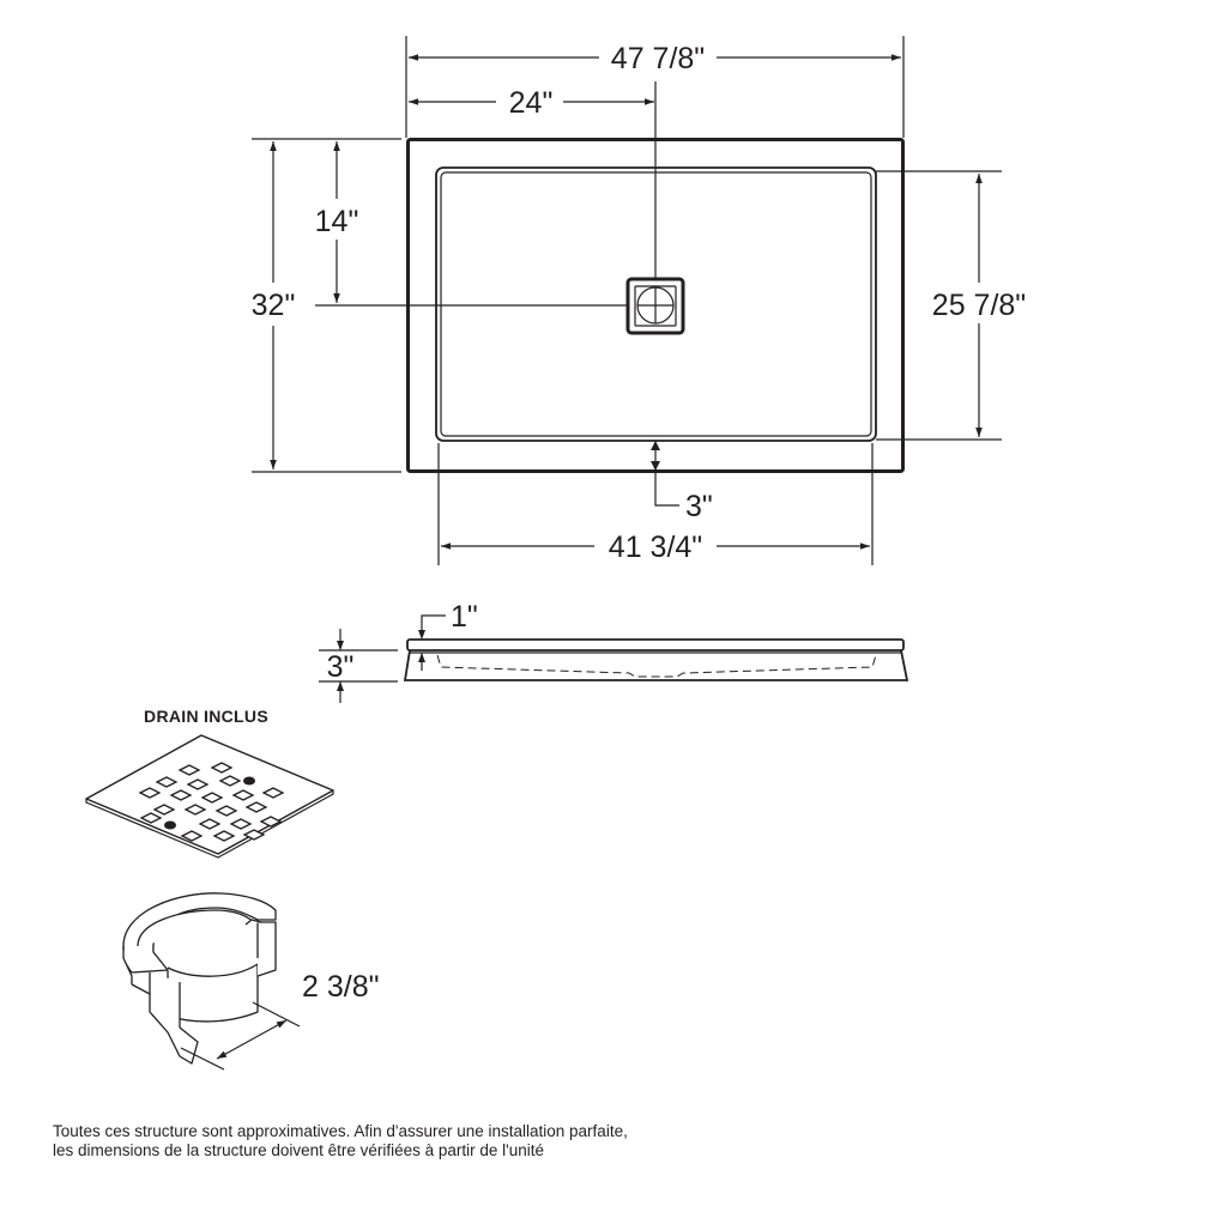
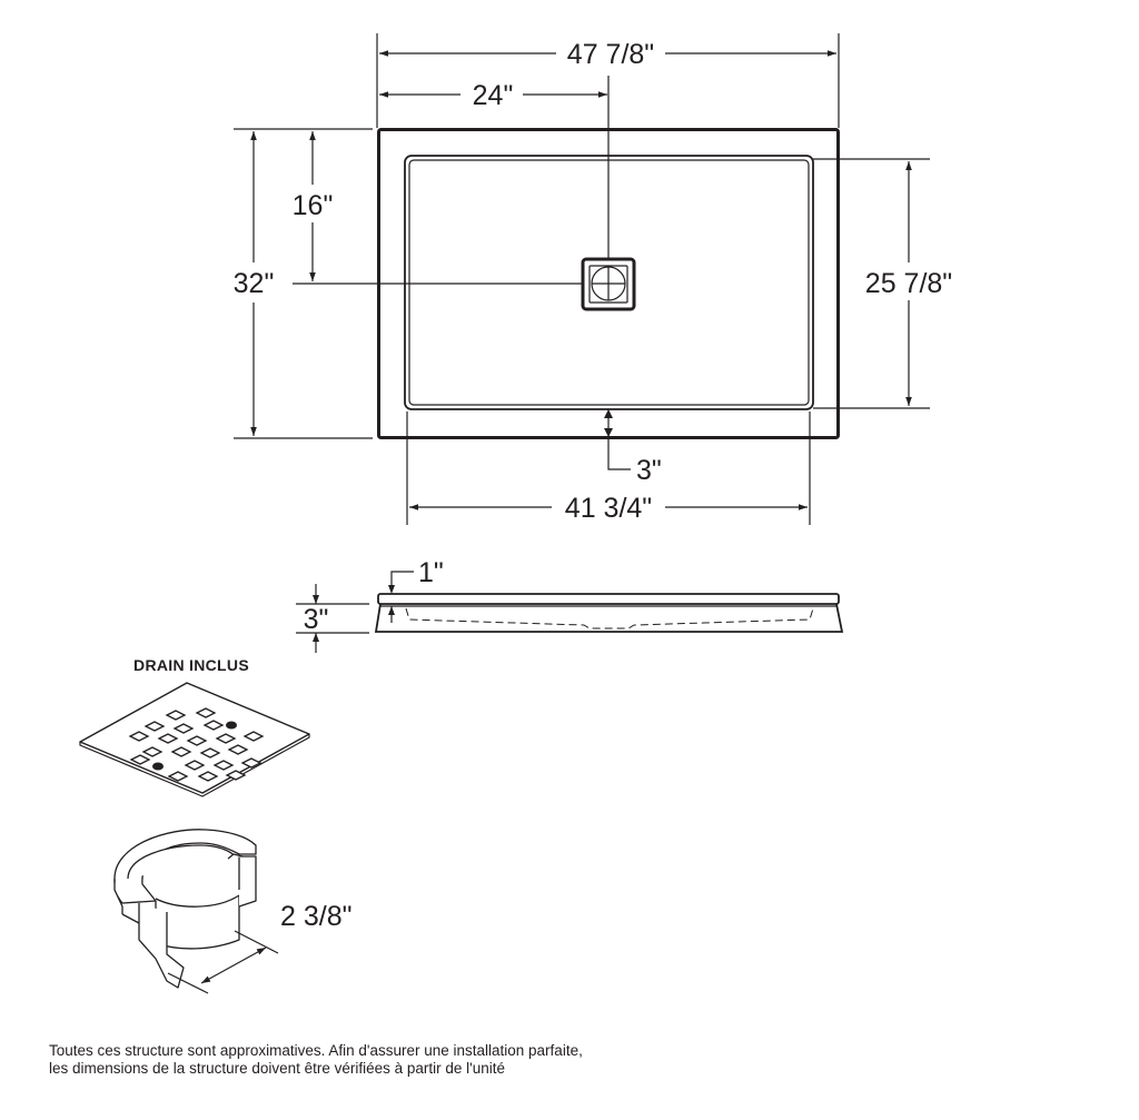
  47 7/8"
  24"
  32"
- 14"
+ 16"
  25 7/8"
  3"
  41 3/4"
  1"
  3"
  DRAIN INCLUS
  2 3/8"
  Toutes ces structure sont approximatives. Afin d'assurer une installation parfaite,
  les dimensions de la structure doivent être vérifiées à partir de l'unité
